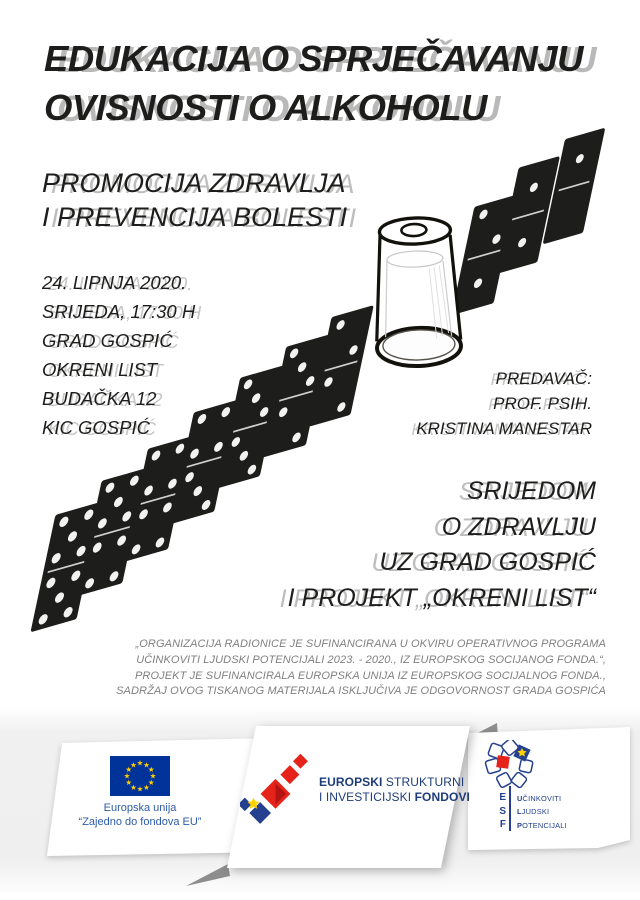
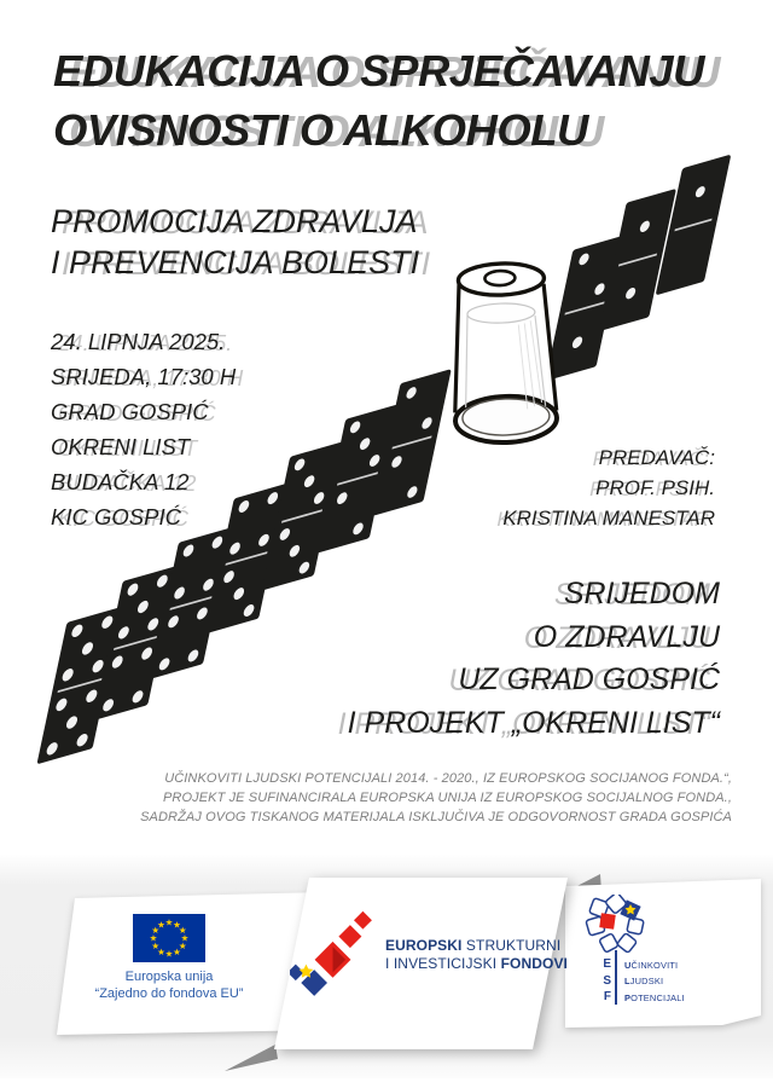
  EDUKACIJA O SPRJEČAVANJU
  OVISNOSTI O ALKOHOLU
  PROMOCIJA ZDRAVLJA
  I PREVENCIJA BOLESTI
- 24. LIPNJA 2020.
+ 24. LIPNJA 2025.
  SRIJEDA, 17:30 H
  GRAD GOSPIĆ
  OKRENI LIST
  BUDAČKA 12
  KIC GOSPIĆ
  PREDAVAČ:
  PROF. PSIH.
  KRISTINA MANESTAR
  SRIJEDOM
  O ZDRAVLJU
  UZ GRAD GOSPIĆ
  I PROJEKT „OKRENI LIST“
- „ORGANIZACIJA RADIONICE JE SUFINANCIRANA U OKVIRU OPERATIVNOG PROGRAMA
- UČINKOVITI LJUDSKI POTENCIJALI 2023. - 2020., IZ EUROPSKOG SOCIJANOG FONDA.“,
+ UČINKOVITI LJUDSKI POTENCIJALI 2014. - 2020., IZ EUROPSKOG SOCIJANOG FONDA.“,
  PROJEKT JE SUFINANCIRALA EUROPSKA UNIJA IZ EUROPSKOG SOCIJALNOG FONDA.,
  SADRŽAJ OVOG TISKANOG MATERIJALA ISKLJUČIVA JE ODGOVORNOST GRADA GOSPIĆA
  ★
  ★
  ★
  ★
  ★
  ★
  ★
  ★
  ★
  ★
  ★
  ★
  Europska unija
  “Zajedno do fondova EU”
  EUROPSKI STRUKTURNI
  I INVESTICIJSKI FONDOVI
  E
  S
  F
  UČINKOVITI
  LJUDSKI
  POTENCIJALI
